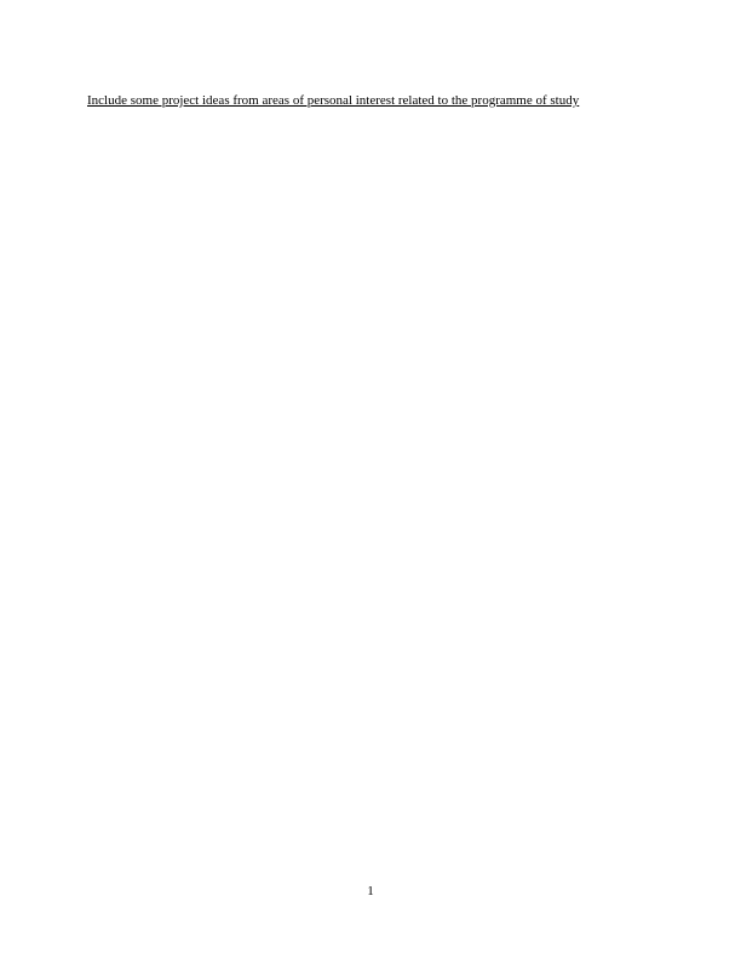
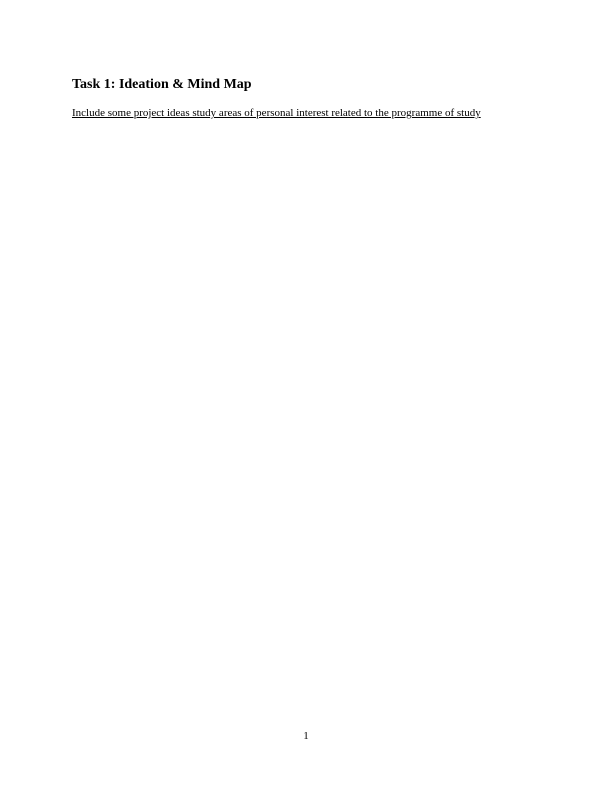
+ Task 1: Ideation & Mind Map
- Include some project ideas from areas of personal interest related to the programme of study
+ Include some project ideas study areas of personal interest related to the programme of study
  1
